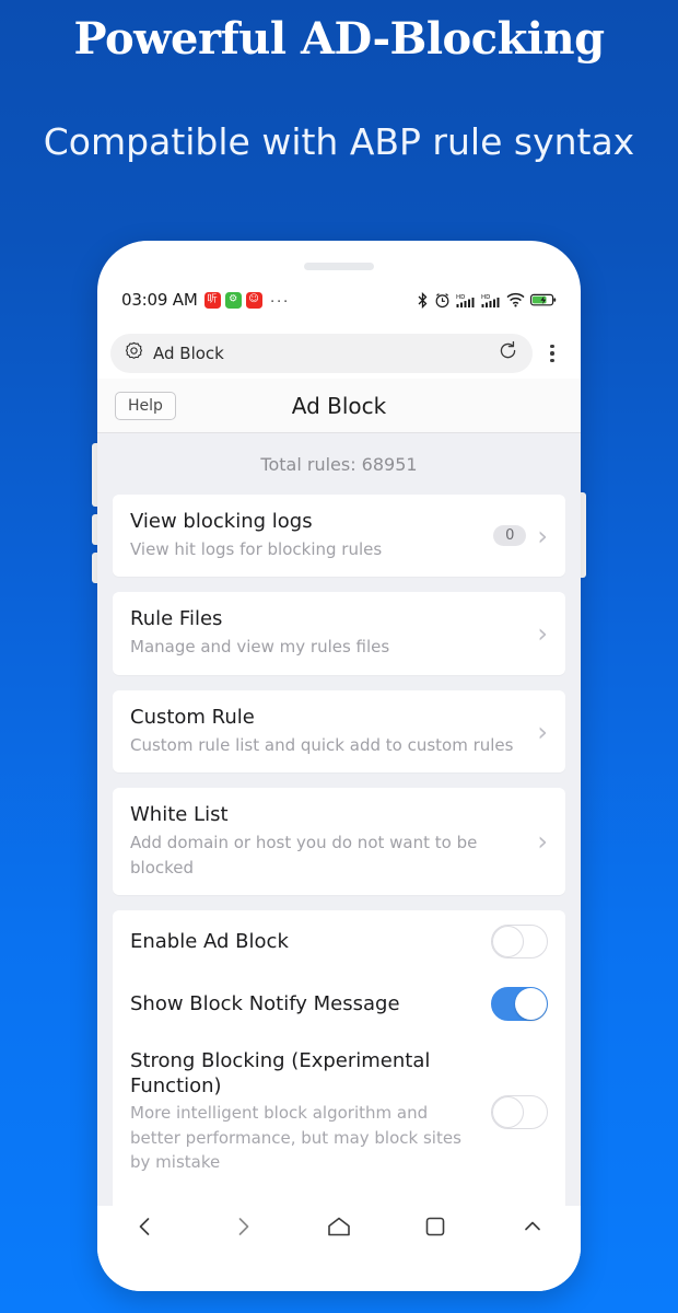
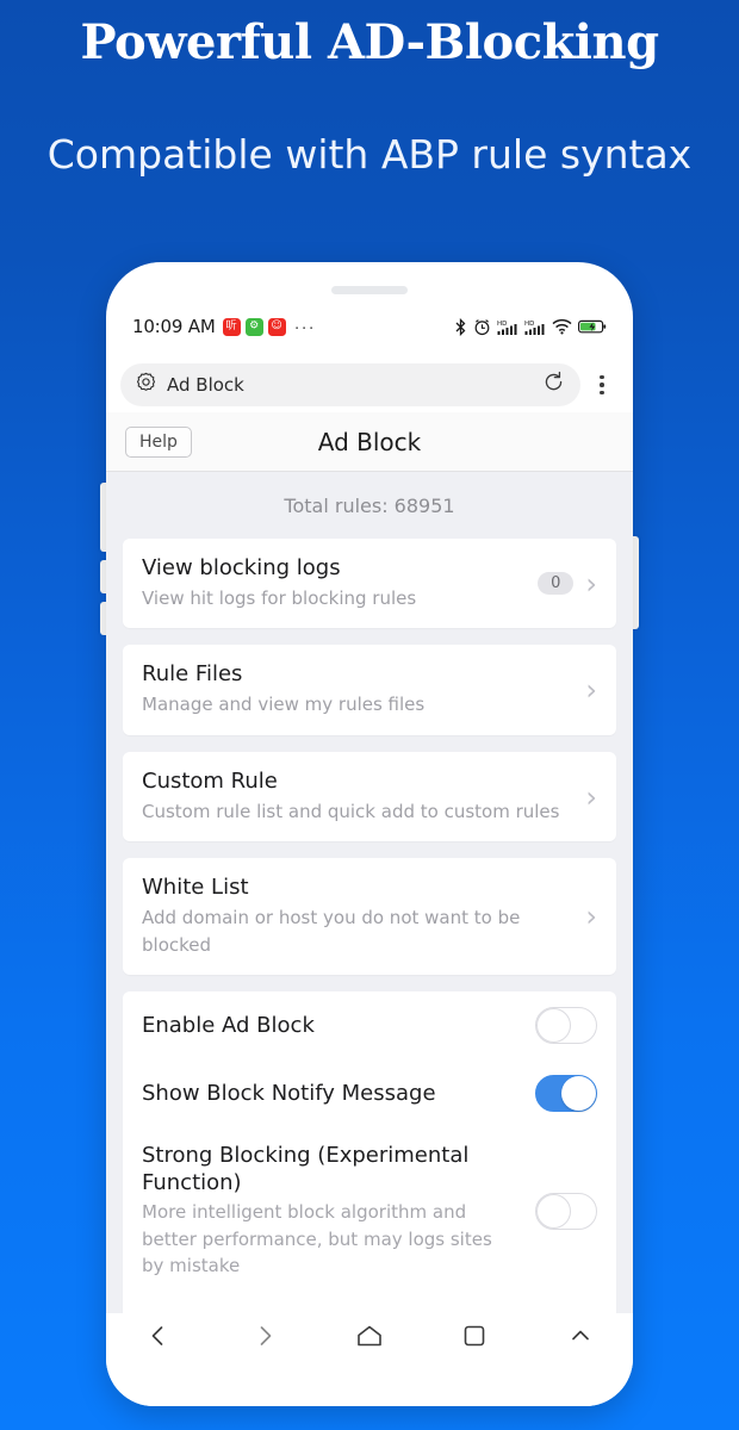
  Powerful AD-Blocking
  Compatible with ABP rule syntax
- 03:09 AM
+ 10:09 AM
  听
  ⚙
  ☺
  ···
  Ad Block
  Ad Block
  Help
  Total rules: 68951
  View blocking logs
  View hit logs for blocking rules
  0
  ›
  Rule Files
  Manage and view my rules files
  ›
  Custom Rule
  Custom rule list and quick add to custom rules
  ›
  White List
  Add domain or host you do not want to be blocked
  ›
  Enable Ad Block
  Show Block Notify Message
  Strong Blocking (Experimental Function)
- More intelligent block algorithm and better performance, but may block sites by mistake
+ More intelligent block algorithm and better performance, but may logs sites by mistake
